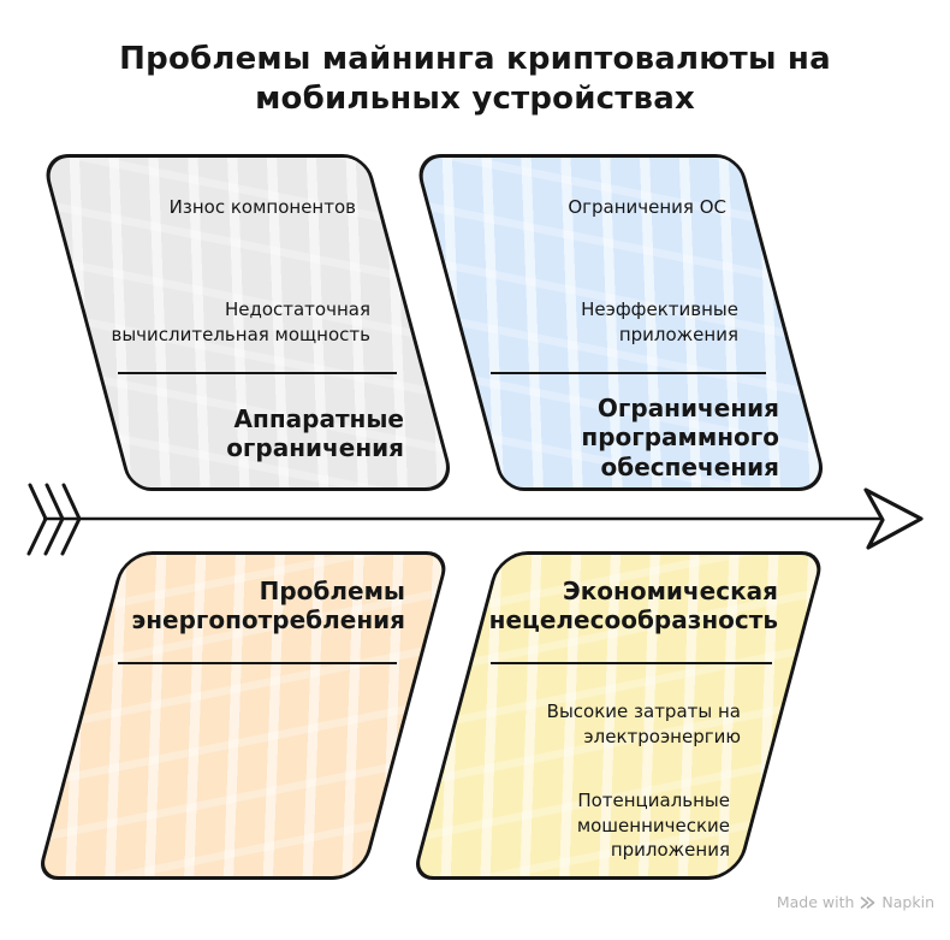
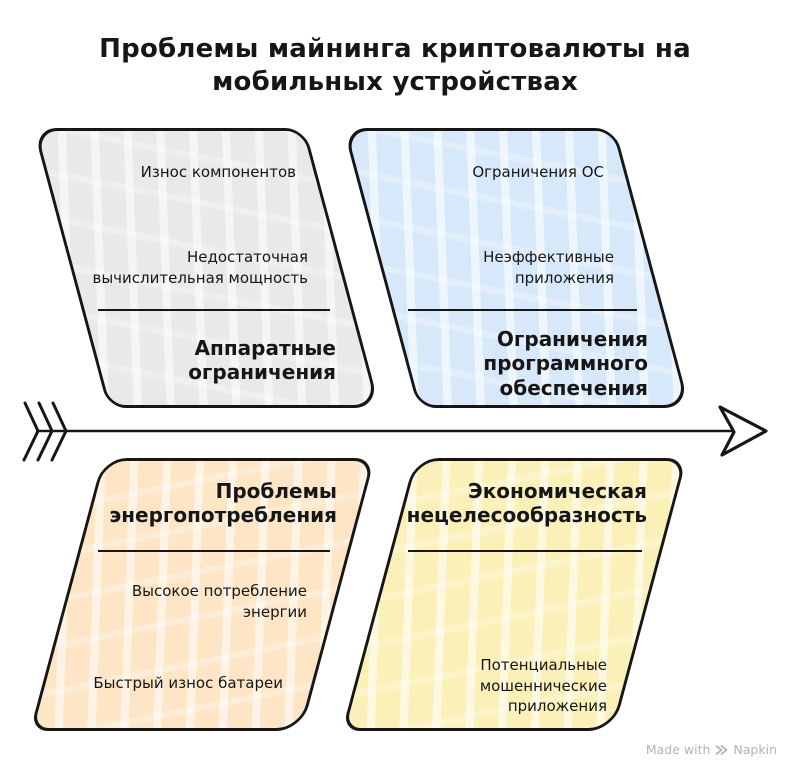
  Проблемы майнинга криптовалюты на
  мобильных устройствах
  Износ компонентов
  Недостаточная
  вычислительная мощность
  Аппаратные
  ограничения
  Ограничения ОС
  Неэффективные
  приложения
  Ограничения
  программного
  обеспечения
  Проблемы
  энергопотребления
+ Высокое потребление
+ энергии
+ Быстрый износ батареи
  Экономическая
  нецелесообразность
- Высокие затраты на
- электроэнергию
  Потенциальные
  мошеннические
  приложения
  Made with
  Napkin
